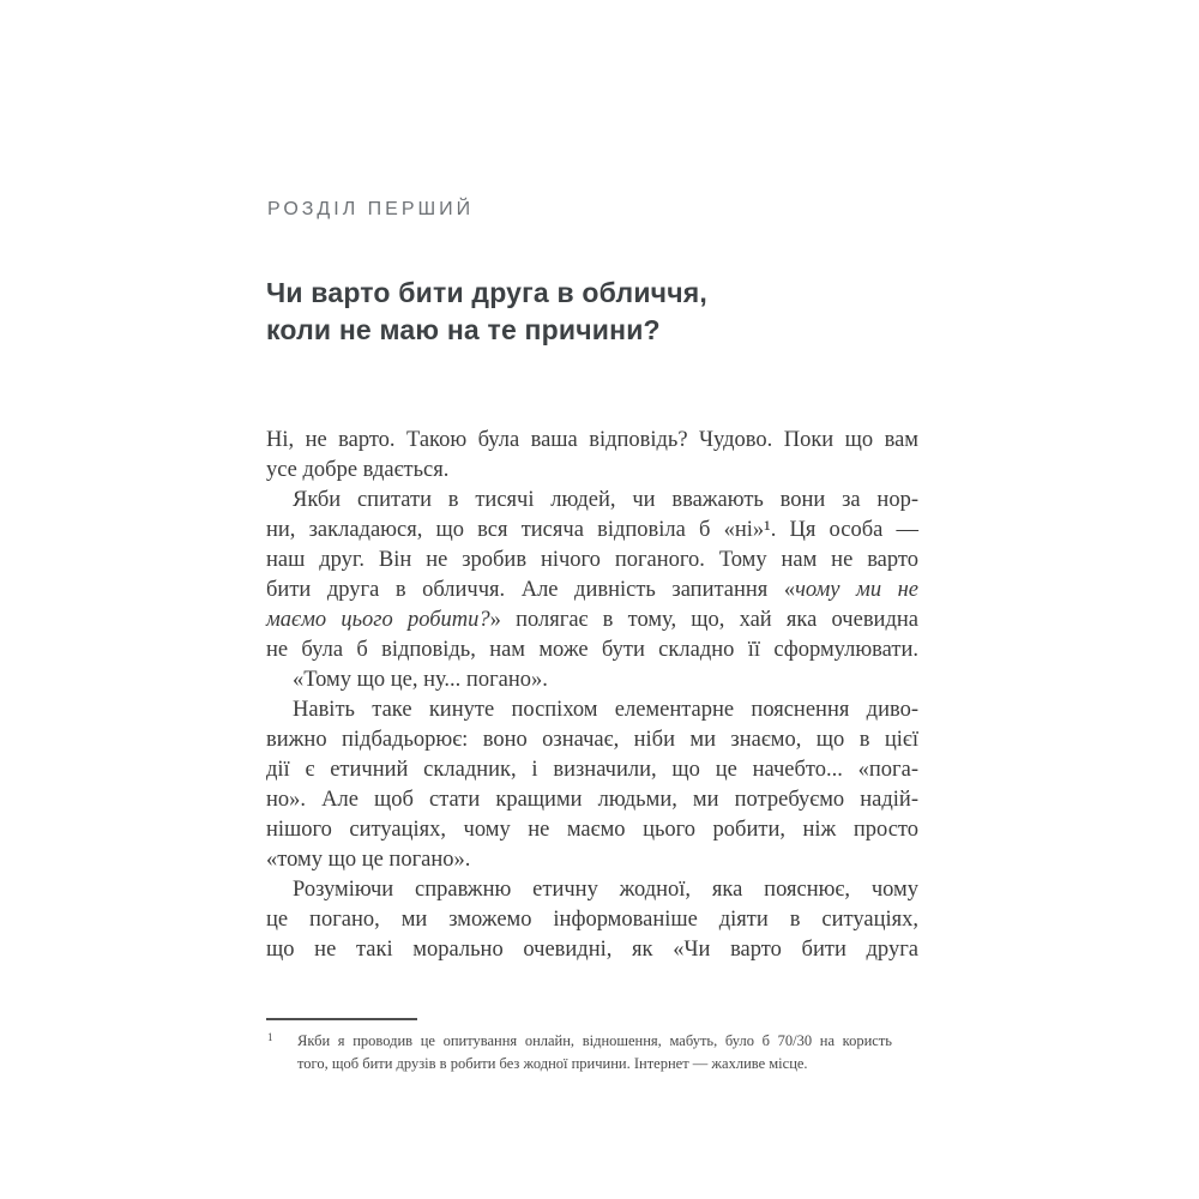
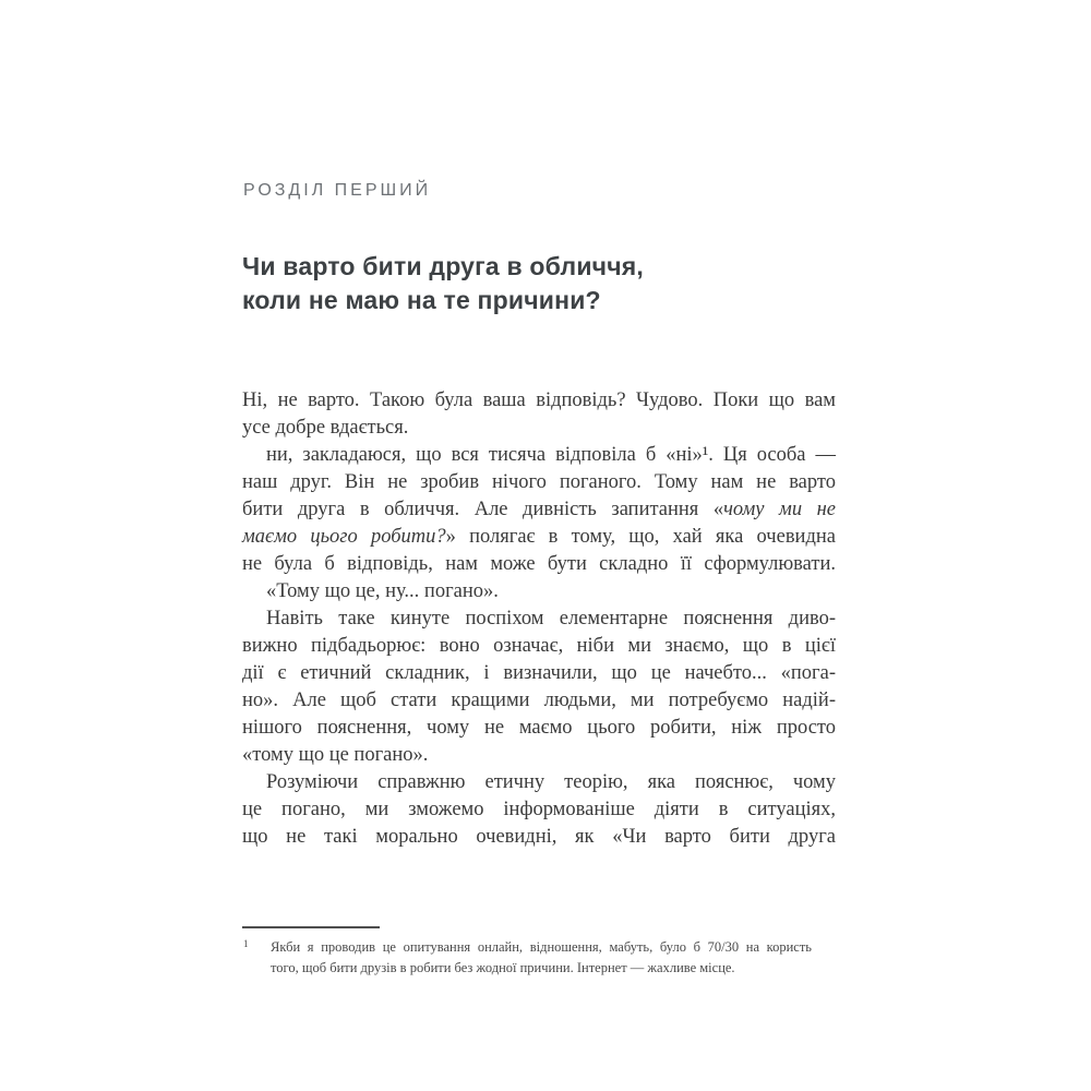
  РОЗДІЛ ПЕРШИЙ
  Чи варто бити друга в обличчя,
  коли не маю на те причини?
  Ні, не варто. Такою була ваша відповідь? Чудово. Поки що вам
  усе добре вдається.
- Якби спитати в тисячі людей, чи вважають вони за нор-
  ни, закладаюся, що вся тисяча відповіла б «ні»¹. Ця особа —
  наш друг. Він не зробив нічого поганого. Тому нам не варто
  бити друга в обличчя. Але дивність запитання «чому ми не
  маємо цього робити?» полягає в тому, що, хай яка очевидна
  не була б відповідь, нам може бути складно її сформулювати.
  «Тому що це, ну... погано».
  Навіть таке кинуте поспіхом елементарне пояснення диво-
  вижно підбадьорює: воно означає, ніби ми знаємо, що в цієї
  дії є етичний складник, і визначили, що це начебто... «пога-
  но». Але щоб стати кращими людьми, ми потребуємо надій-
- нішого ситуаціях, чому не маємо цього робити, ніж просто
+ нішого пояснення, чому не маємо цього робити, ніж просто
  «тому що це погано».
- Розуміючи справжню етичну жодної, яка пояснює, чому
+ Розуміючи справжню етичну теорію, яка пояснює, чому
  це погано, ми зможемо інформованіше діяти в ситуаціях,
  що не такі морально очевидні, як «Чи варто бити друга
  1
  Якби я проводив це опитування онлайн, відношення, мабуть, було б 70/30 на користь
  того, щоб бити друзів в робити без жодної причини. Інтернет — жахливе місце.
